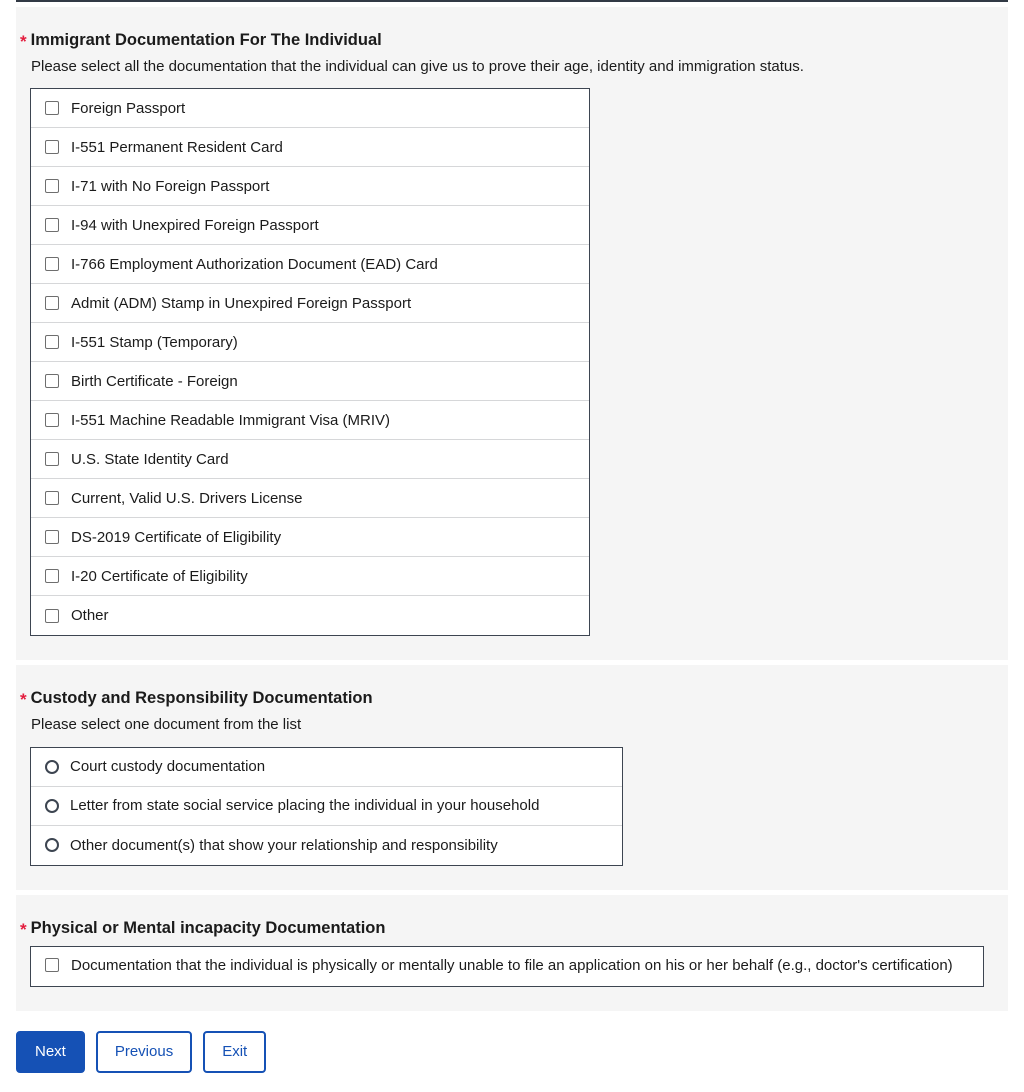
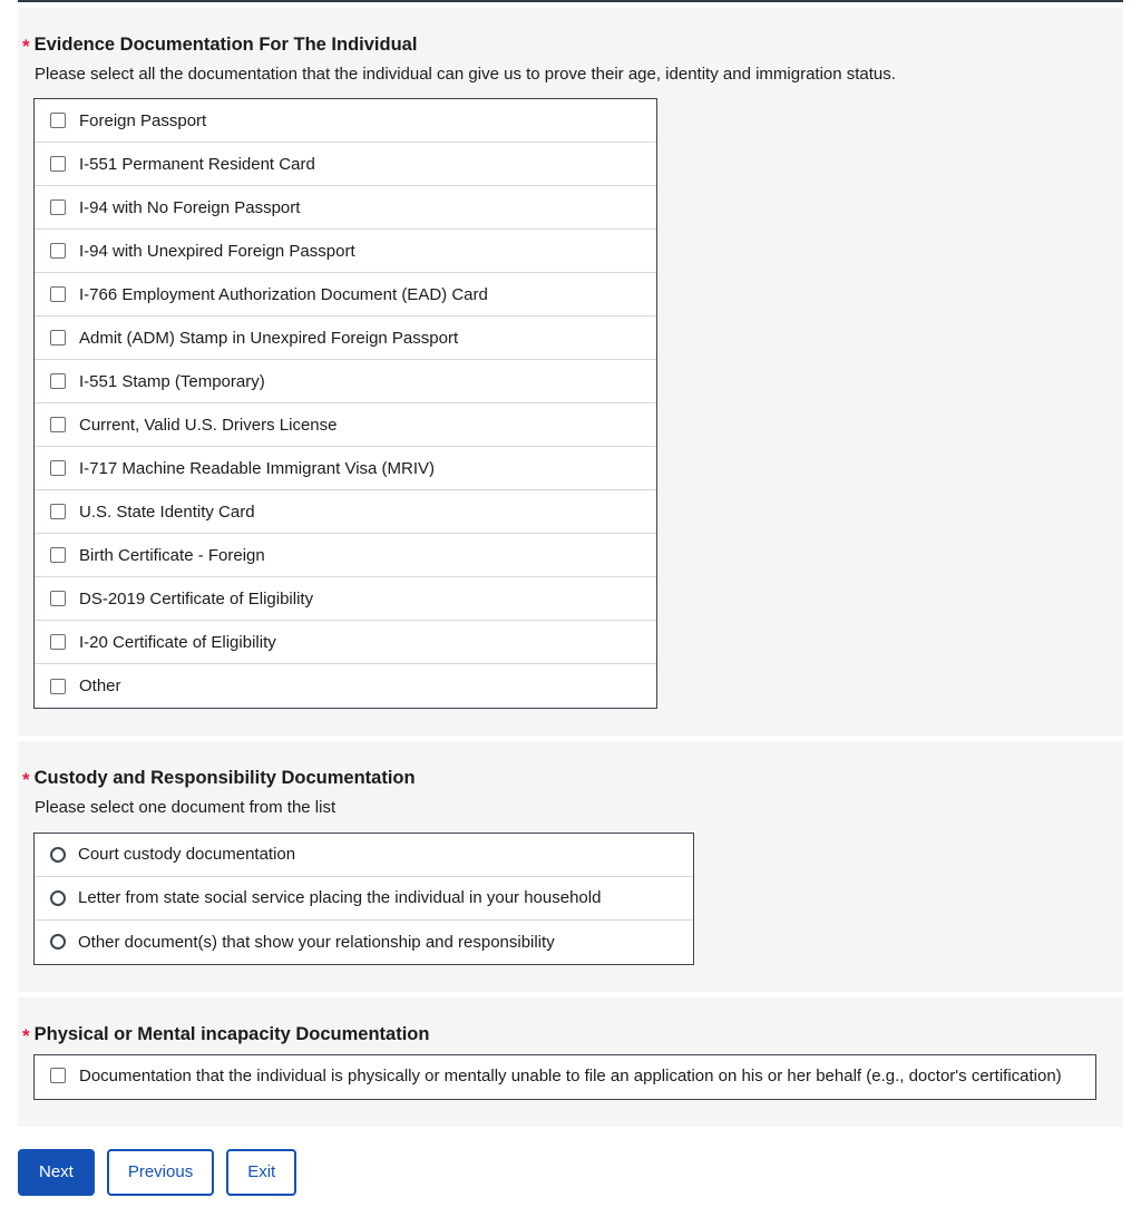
  *
- Immigrant Documentation For The Individual
+ Evidence Documentation For The Individual
  Please select all the documentation that the individual can give us to prove their age, identity and immigration status.
  Foreign Passport
  I-551 Permanent Resident Card
- I-71 with No Foreign Passport
+ I-94 with No Foreign Passport
  I-94 with Unexpired Foreign Passport
  I-766 Employment Authorization Document (EAD) Card
  Admit (ADM) Stamp in Unexpired Foreign Passport
  I-551 Stamp (Temporary)
- Birth Certificate - Foreign
+ Current, Valid U.S. Drivers License
- I-551 Machine Readable Immigrant Visa (MRIV)
+ I-717 Machine Readable Immigrant Visa (MRIV)
  U.S. State Identity Card
- Current, Valid U.S. Drivers License
+ Birth Certificate - Foreign
  DS-2019 Certificate of Eligibility
  I-20 Certificate of Eligibility
  Other
  *
  Custody and Responsibility Documentation
  Please select one document from the list
  Court custody documentation
  Letter from state social service placing the individual in your household
  Other document(s) that show your relationship and responsibility
  *
  Physical or Mental incapacity Documentation
  Documentation that the individual is physically or mentally unable to file an application on his or her behalf (e.g., doctor's certification)
  Next
  Previous
  Exit
